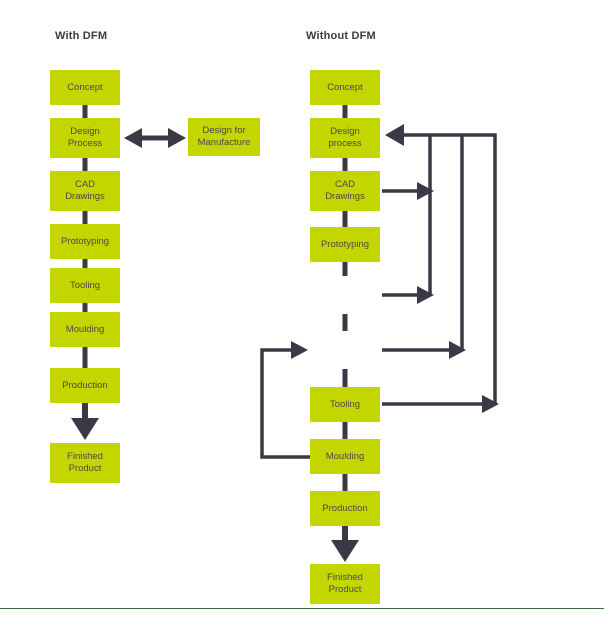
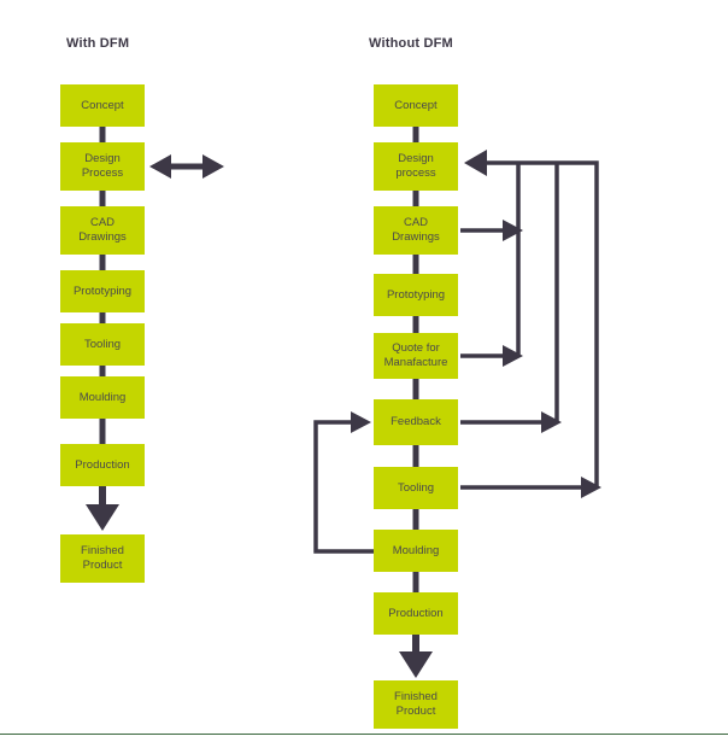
  With DFM
  Without DFM
  Concept
  Design
  Process
  CAD
  Drawings
  Prototyping
  Tooling
  Moulding
  Production
  Finished
  Product
- Design for
- Manufacture
  Concept
  Design
  process
  CAD
  Drawings
  Prototyping
+ Quote for
+ Manafacture
+ Feedback
  Tooling
  Moulding
  Production
  Finished
  Product
